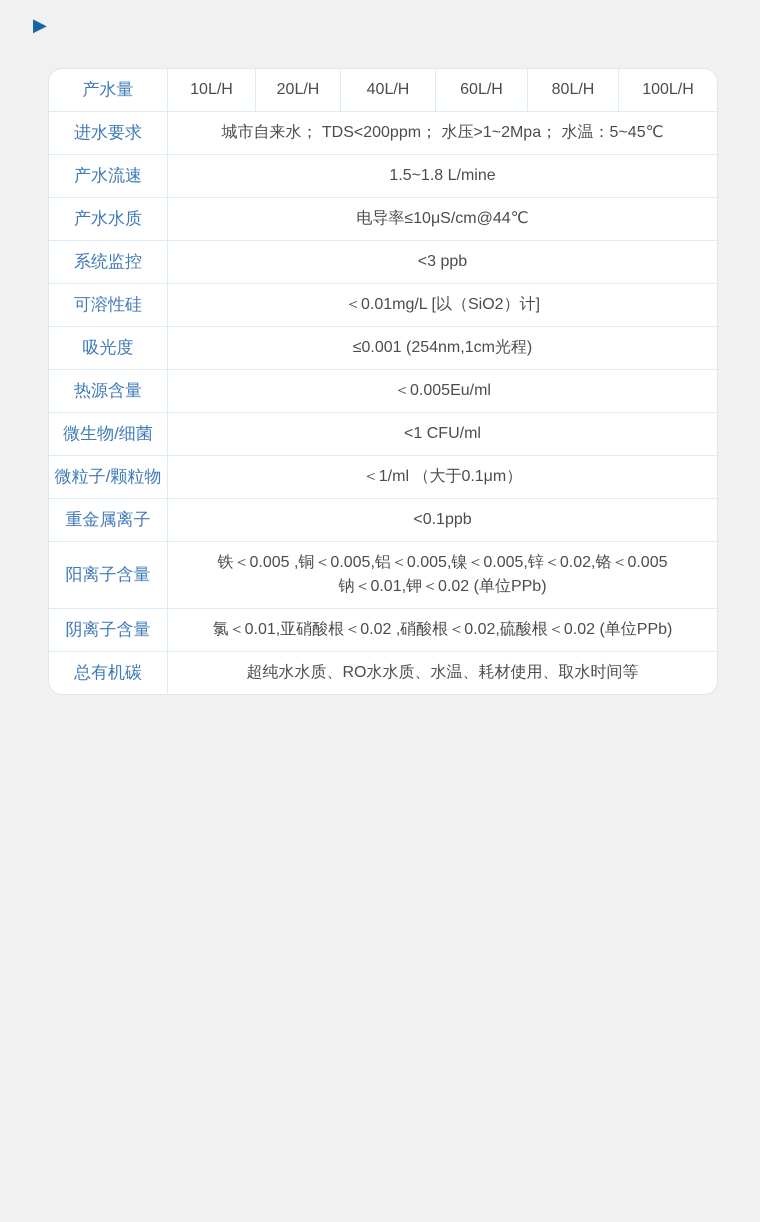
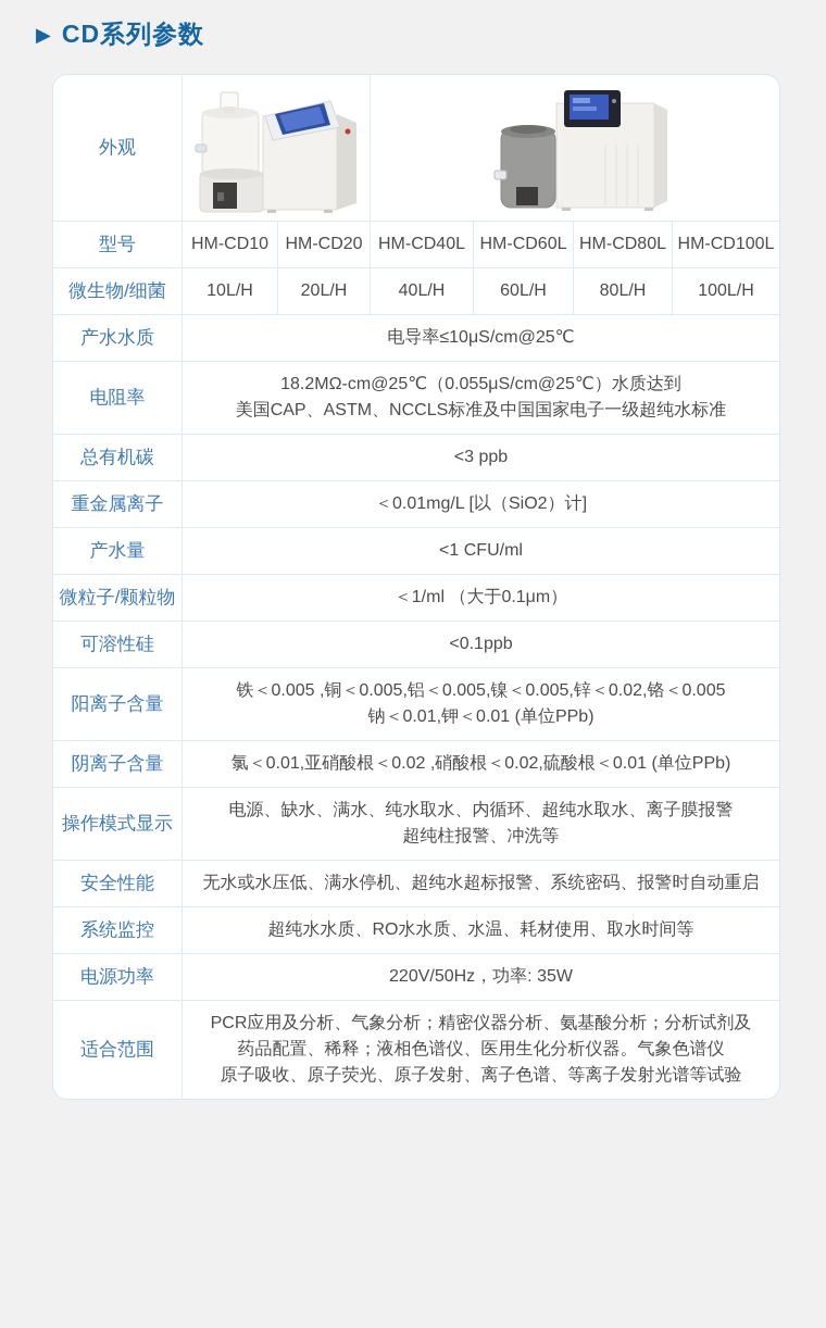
  ▶
+ CD系列参数
+ 外观
+ 型号	HM-CD10	HM-CD20	HM-CD40L	HM-CD60L	HM-CD80L	HM-CD100L
- 产水量	10L/H	20L/H	40L/H	60L/H	80L/H	100L/H
+ 微生物/细菌	10L/H	20L/H	40L/H	60L/H	80L/H	100L/H
- 进水要求	城市自来水； TDS<200ppm； 水压>1~2Mpa； 水温：5~45℃
- 产水流速	1.5~1.8 L/mine
- 产水水质	电导率≤10μS/cm@44℃
+ 产水水质	电导率≤10μS/cm@25℃
+ 电阻率	18.2MΩ-cm@25℃（0.055μS/cm@25℃）水质达到美国CAP、ASTM、NCCLS标准及中国国家电子一级超纯水标准
- 系统监控	<3 ppb
+ 总有机碳	<3 ppb
- 可溶性硅	＜0.01mg/L [以（SiO2）计]
+ 重金属离子	＜0.01mg/L [以（SiO2）计]
- 吸光度	≤0.001 (254nm,1cm光程)
- 热源含量	＜0.005Eu/ml
- 微生物/细菌	<1 CFU/ml
+ 产水量	<1 CFU/ml
  微粒子/颗粒物	＜1/ml （大于0.1μm）
- 重金属离子	<0.1ppb
+ 可溶性硅	<0.1ppb
- 阳离子含量	铁＜0.005 ,铜＜0.005,铝＜0.005,镍＜0.005,锌＜0.02,铬＜0.005钠＜0.01,钾＜0.02 (单位PPb)
+ 阳离子含量	铁＜0.005 ,铜＜0.005,铝＜0.005,镍＜0.005,锌＜0.02,铬＜0.005钠＜0.01,钾＜0.01 (单位PPb)
- 阴离子含量	氯＜0.01,亚硝酸根＜0.02 ,硝酸根＜0.02,硫酸根＜0.02 (单位PPb)
+ 阴离子含量	氯＜0.01,亚硝酸根＜0.02 ,硝酸根＜0.02,硫酸根＜0.01 (单位PPb)
+ 操作模式显示	电源、缺水、满水、纯水取水、内循环、超纯水取水、离子膜报警超纯柱报警、冲洗等
+ 安全性能	无水或水压低、满水停机、超纯水超标报警、系统密码、报警时自动重启
- 总有机碳	超纯水水质、RO水水质、水温、耗材使用、取水时间等
+ 系统监控	超纯水水质、RO水水质、水温、耗材使用、取水时间等
+ 电源功率	220V/50Hz，功率: 35W
+ 适合范围	PCR应用及分析、气象分析；精密仪器分析、氨基酸分析；分析试剂及药品配置、稀释；液相色谱仪、医用生化分析仪器。气象色谱仪原子吸收、原子荧光、原子发射、离子色谱、等离子发射光谱等试验
